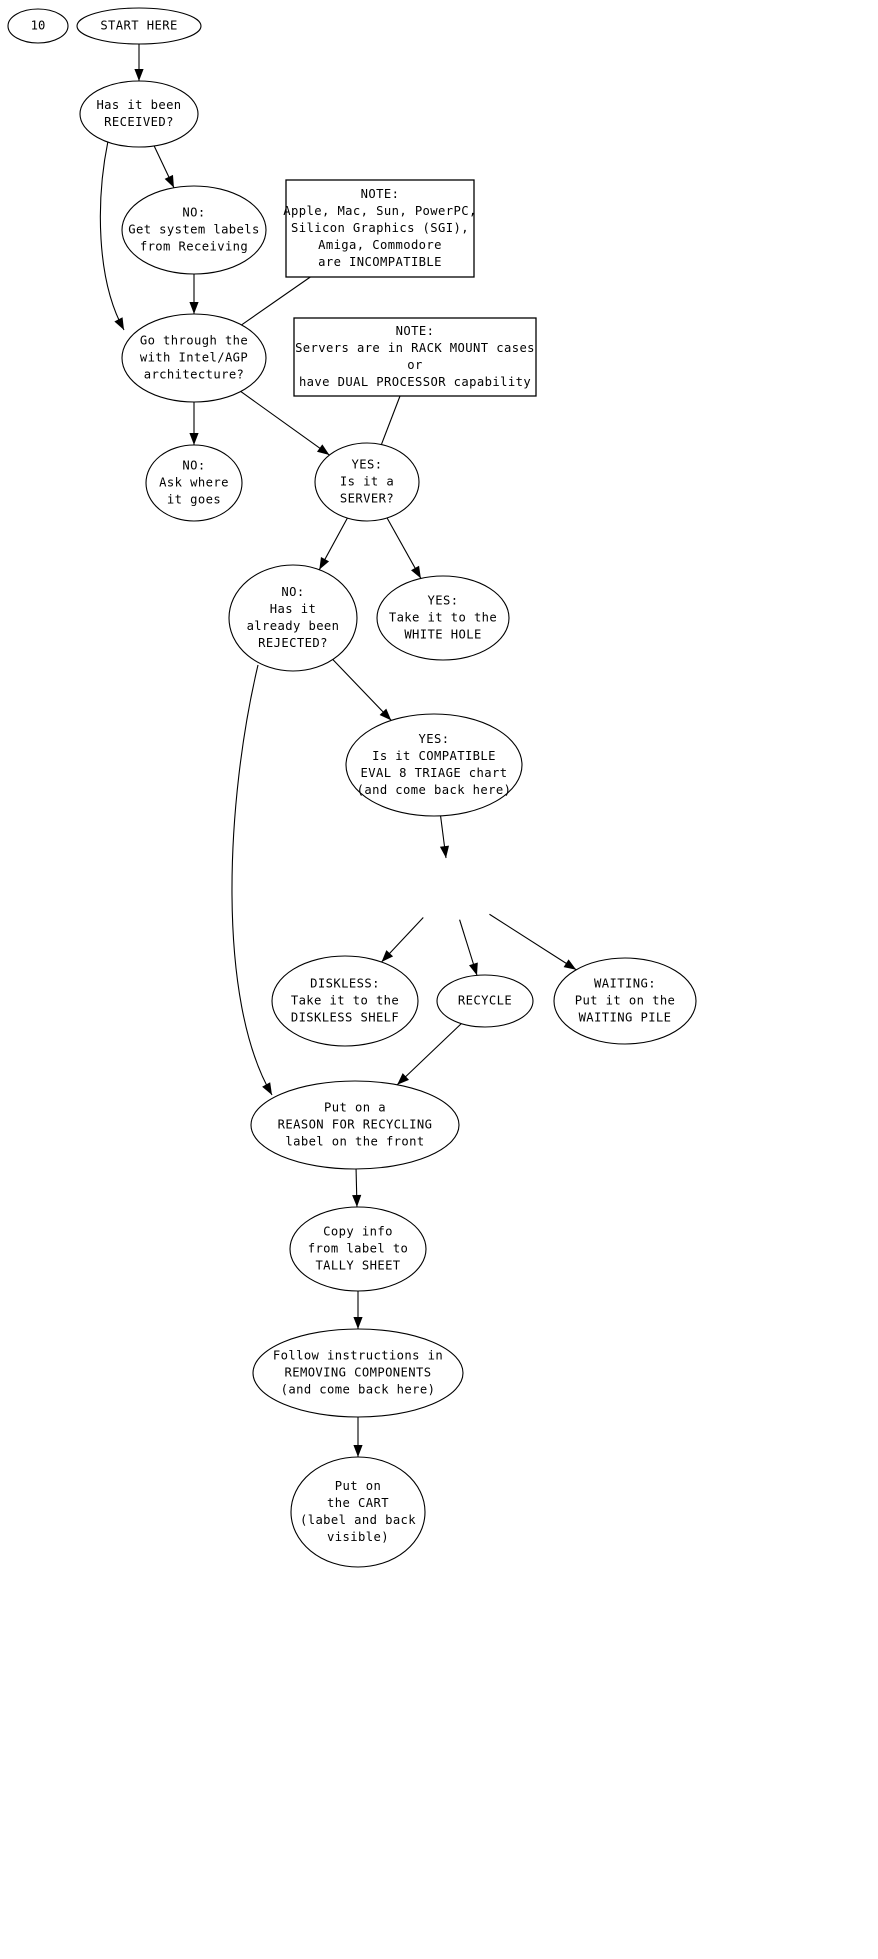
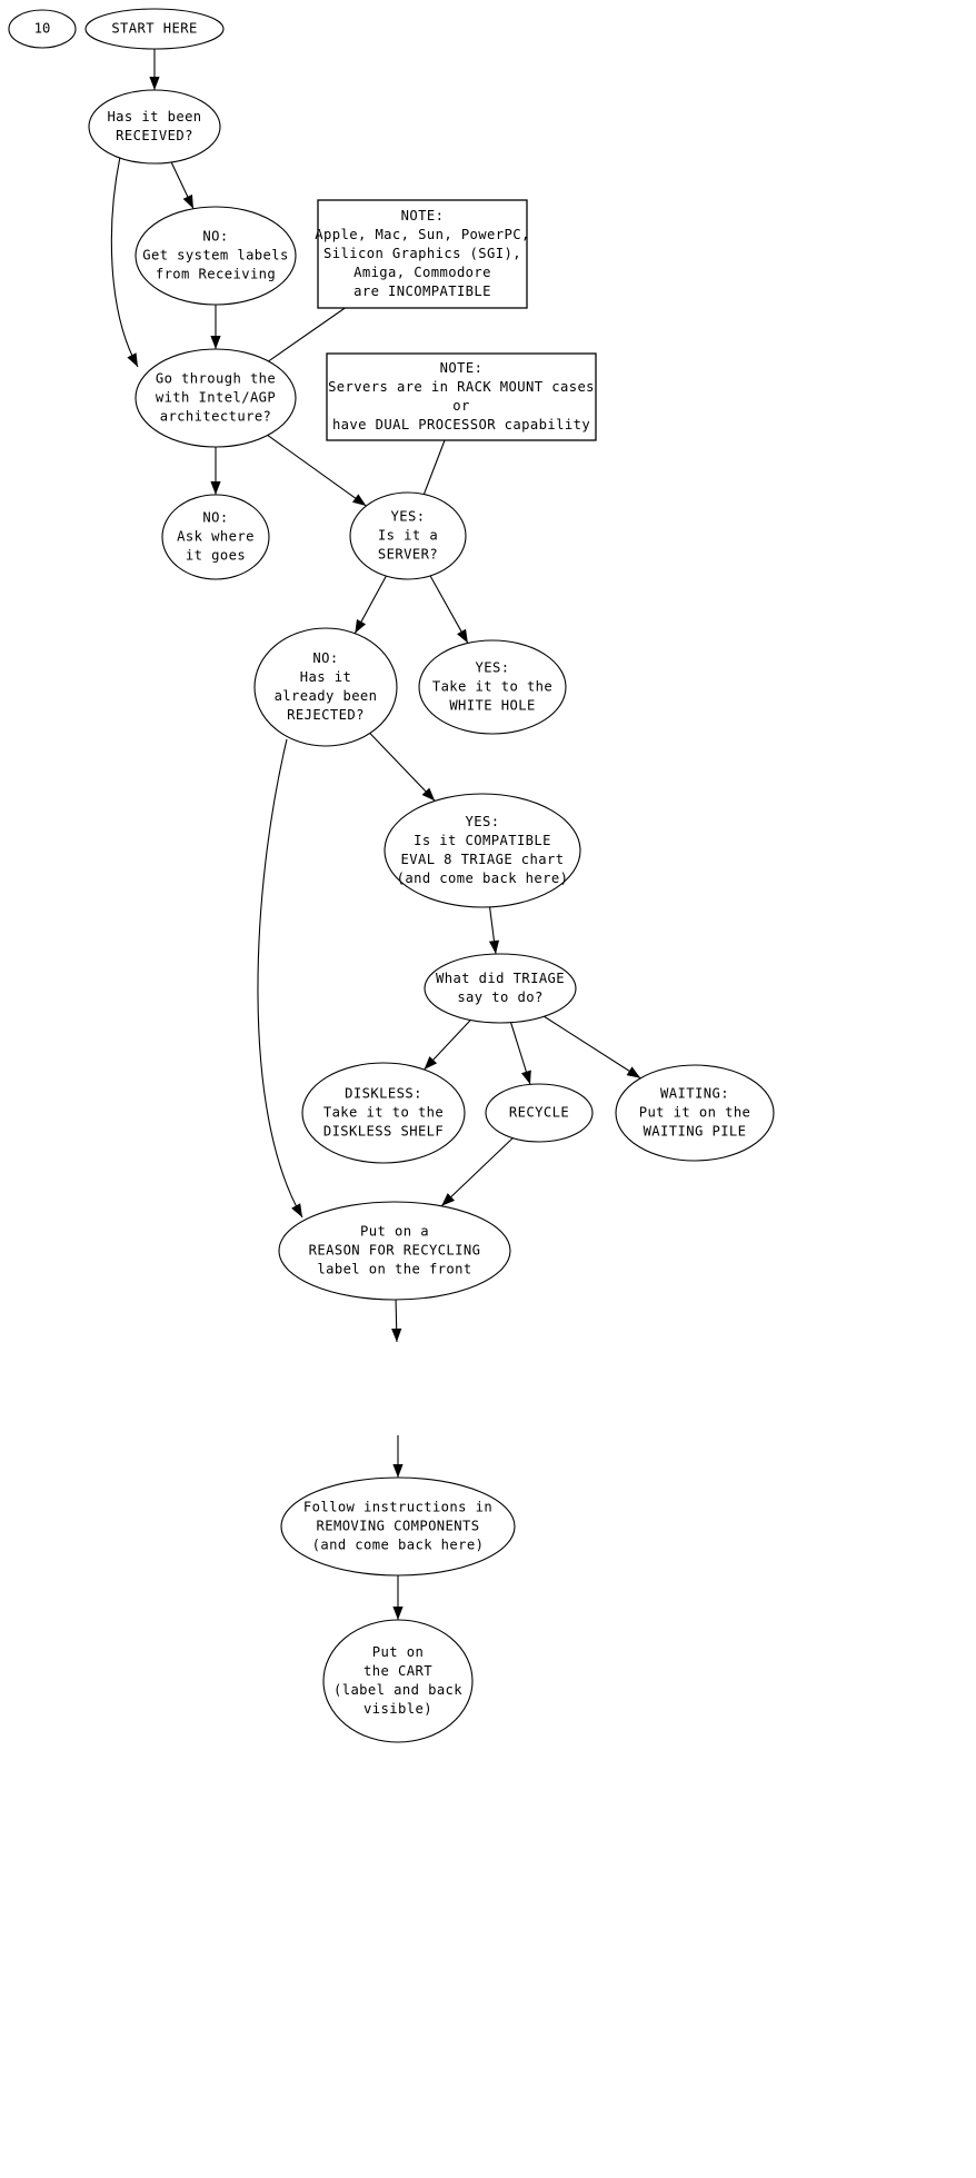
  10
  START HERE
  Has it been
  RECEIVED?
  NO:
  Get system labels
  from Receiving
  Go through the
  with Intel/AGP
  architecture?
  NO:
  Ask where
  it goes
  YES:
  Is it a
  SERVER?
  NO:
  Has it
  already been
  REJECTED?
  YES:
  Take it to the
  WHITE HOLE
  YES:
  Is it COMPATIBLE
  EVAL 8 TRIAGE chart
  (and come back here)
+ What did TRIAGE
+ say to do?
  DISKLESS:
  Take it to the
  DISKLESS SHELF
  RECYCLE
  WAITING:
  Put it on the
  WAITING PILE
  Put on a
  REASON FOR RECYCLING
  label on the front
- Copy info
- from label to
- TALLY SHEET
  Follow instructions in
  REMOVING COMPONENTS
  (and come back here)
  Put on
  the CART
  (label and back
  visible)
  NOTE:
  Apple, Mac, Sun, PowerPC,
  Silicon Graphics (SGI),
  Amiga, Commodore
  are INCOMPATIBLE
  NOTE:
  Servers are in RACK MOUNT cases
  or
  have DUAL PROCESSOR capability
